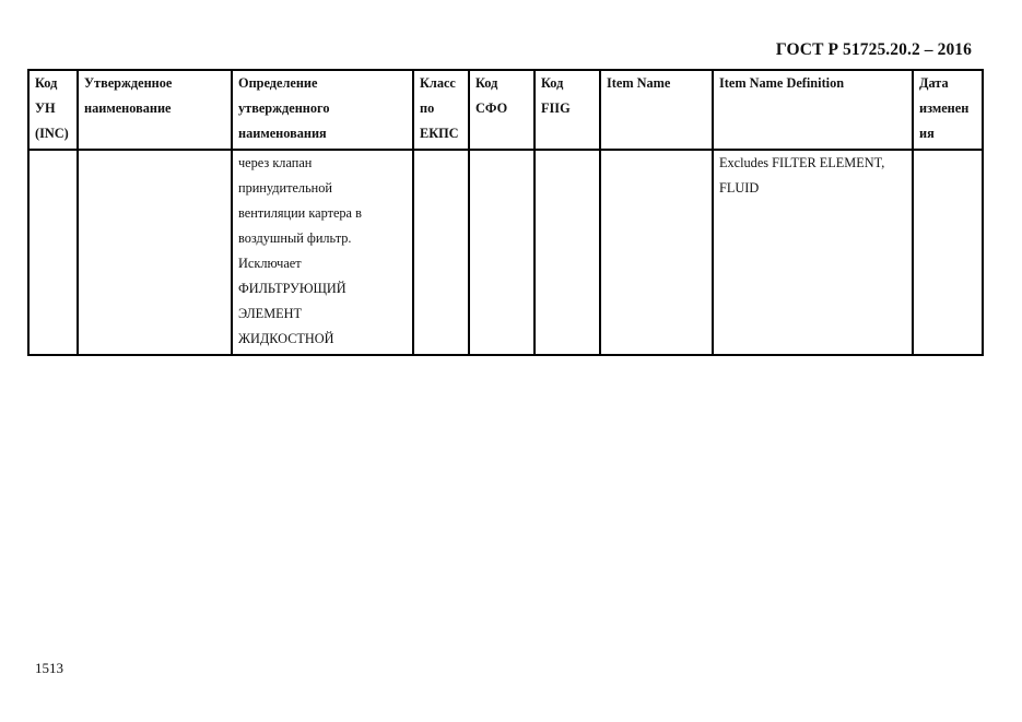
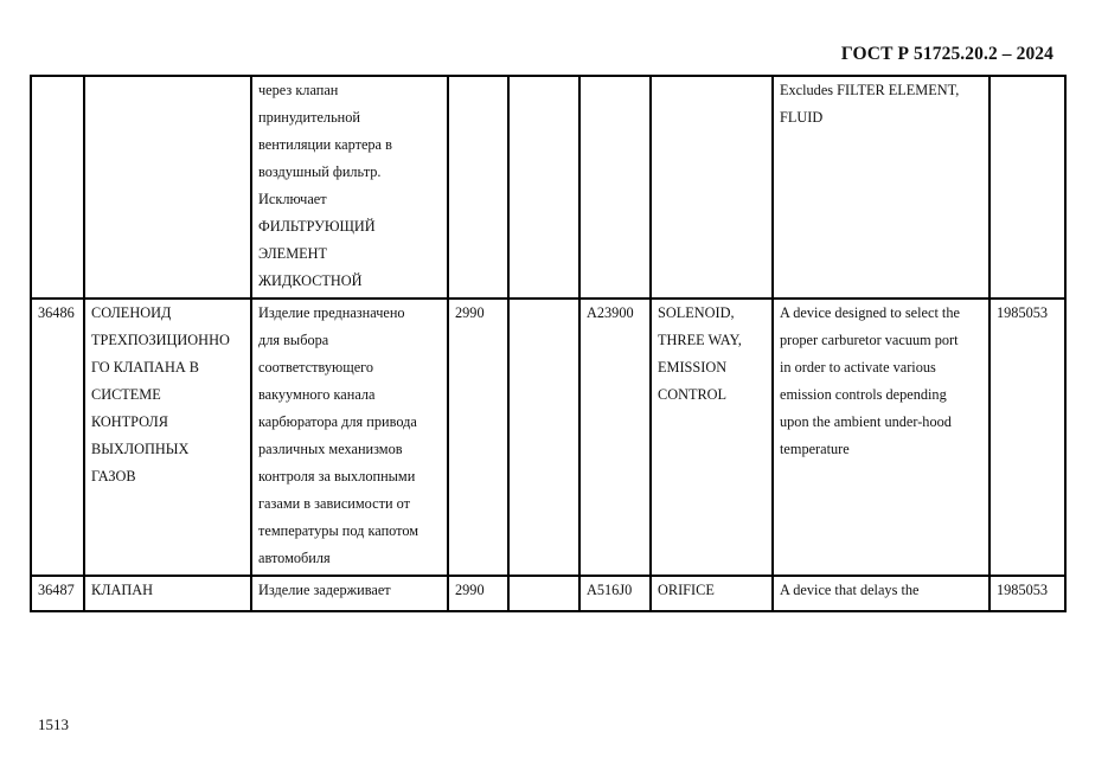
- ГОСТ Р 51725.20.2 – 2016
+ ГОСТ Р 51725.20.2 – 2024
- КодУН(INC)	Утвержденноенаименование	Определениеутвержденногонаименования	КласспоЕКПС	КодСФО	КодFIIG	Item Name	Item Name Definition	Датаизменения
  		через клапанпринудительнойвентиляции картера ввоздушный фильтр.ИсключаетФИЛЬТРУЮЩИЙЭЛЕМЕНТЖИДКОСТНОЙ					Excludes FILTER ELEMENT,FLUID
+ 36486	СОЛЕНОИДТРЕХПОЗИЦИОННОГО КЛАПАНА ВСИСТЕМЕКОНТРОЛЯВЫХЛОПНЫХГАЗОВ	Изделие предназначенодля выборасоответствующеговакуумного каналакарбюратора для приводаразличных механизмовконтроля за выхлопнымигазами в зависимости оттемпературы под капотомавтомобиля	2990		A23900	SOLENOID,THREE WAY,EMISSIONCONTROL	A device designed to select theproper carburetor vacuum portin order to activate variousemission controls dependingupon the ambient under-hoodtemperature	1985053
+ 36487	КЛАПАН	Изделие задерживает	2990		A516J0	ORIFICE	A device that delays the	1985053
  1513
